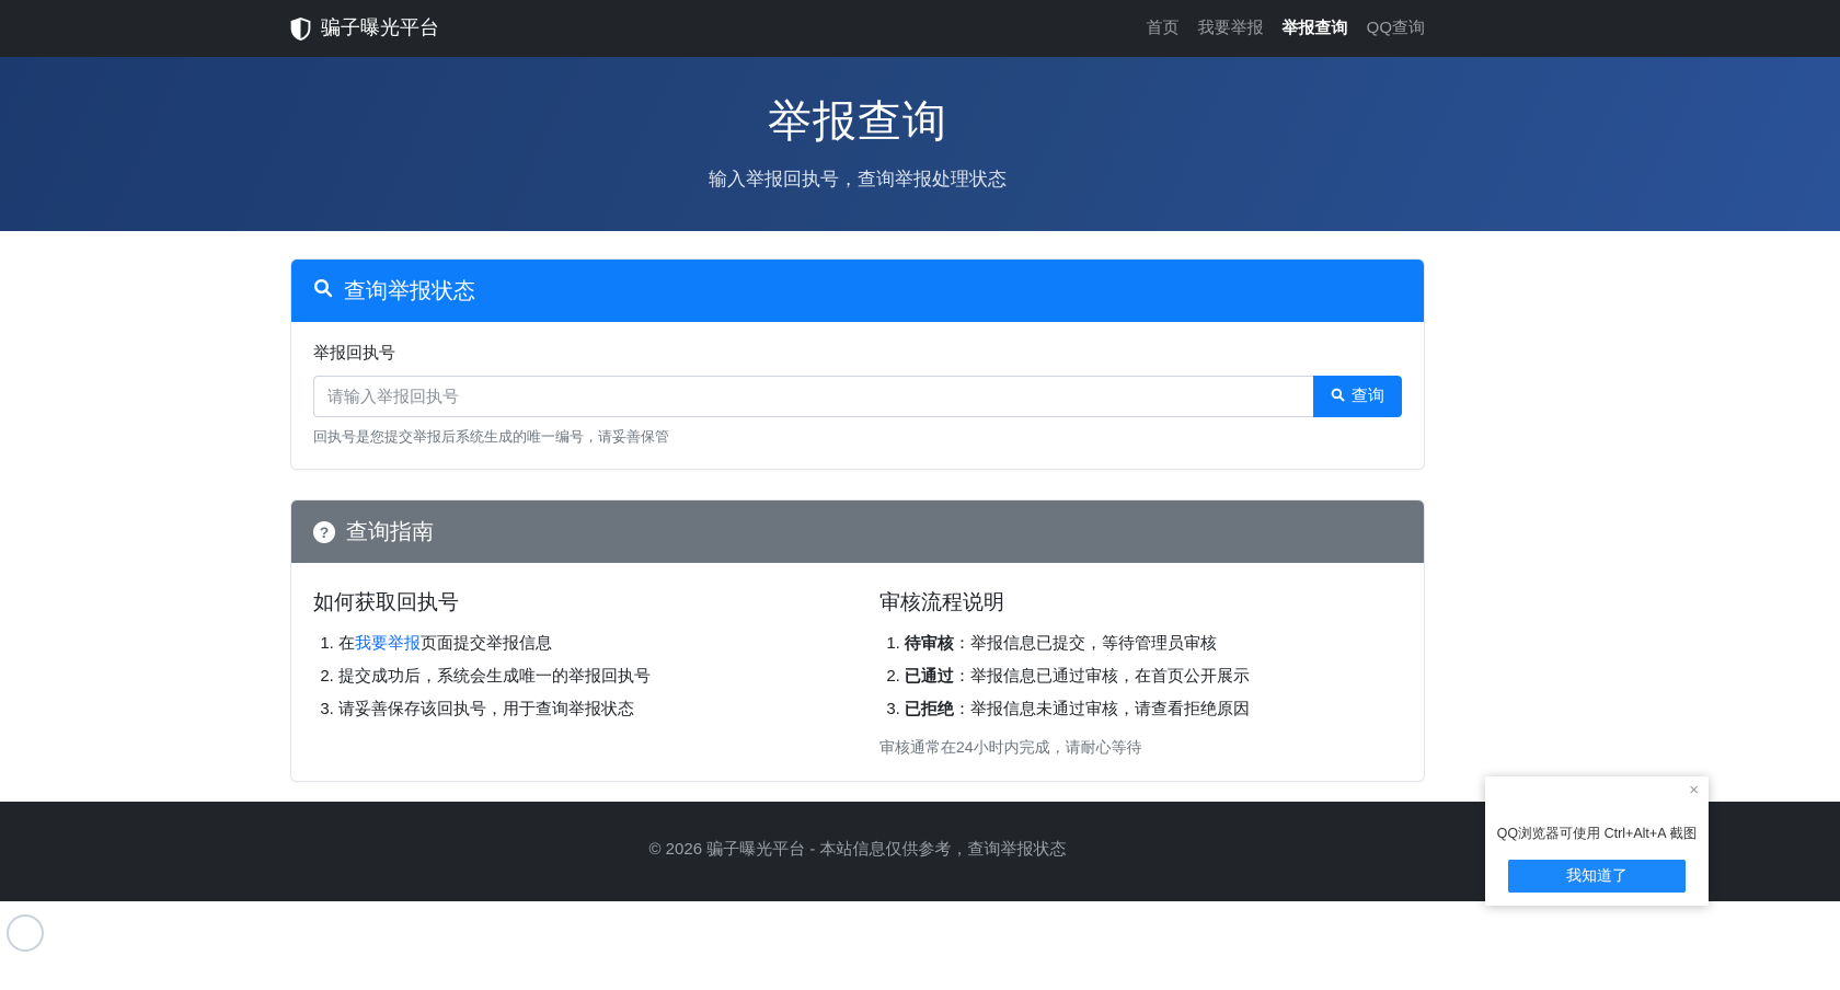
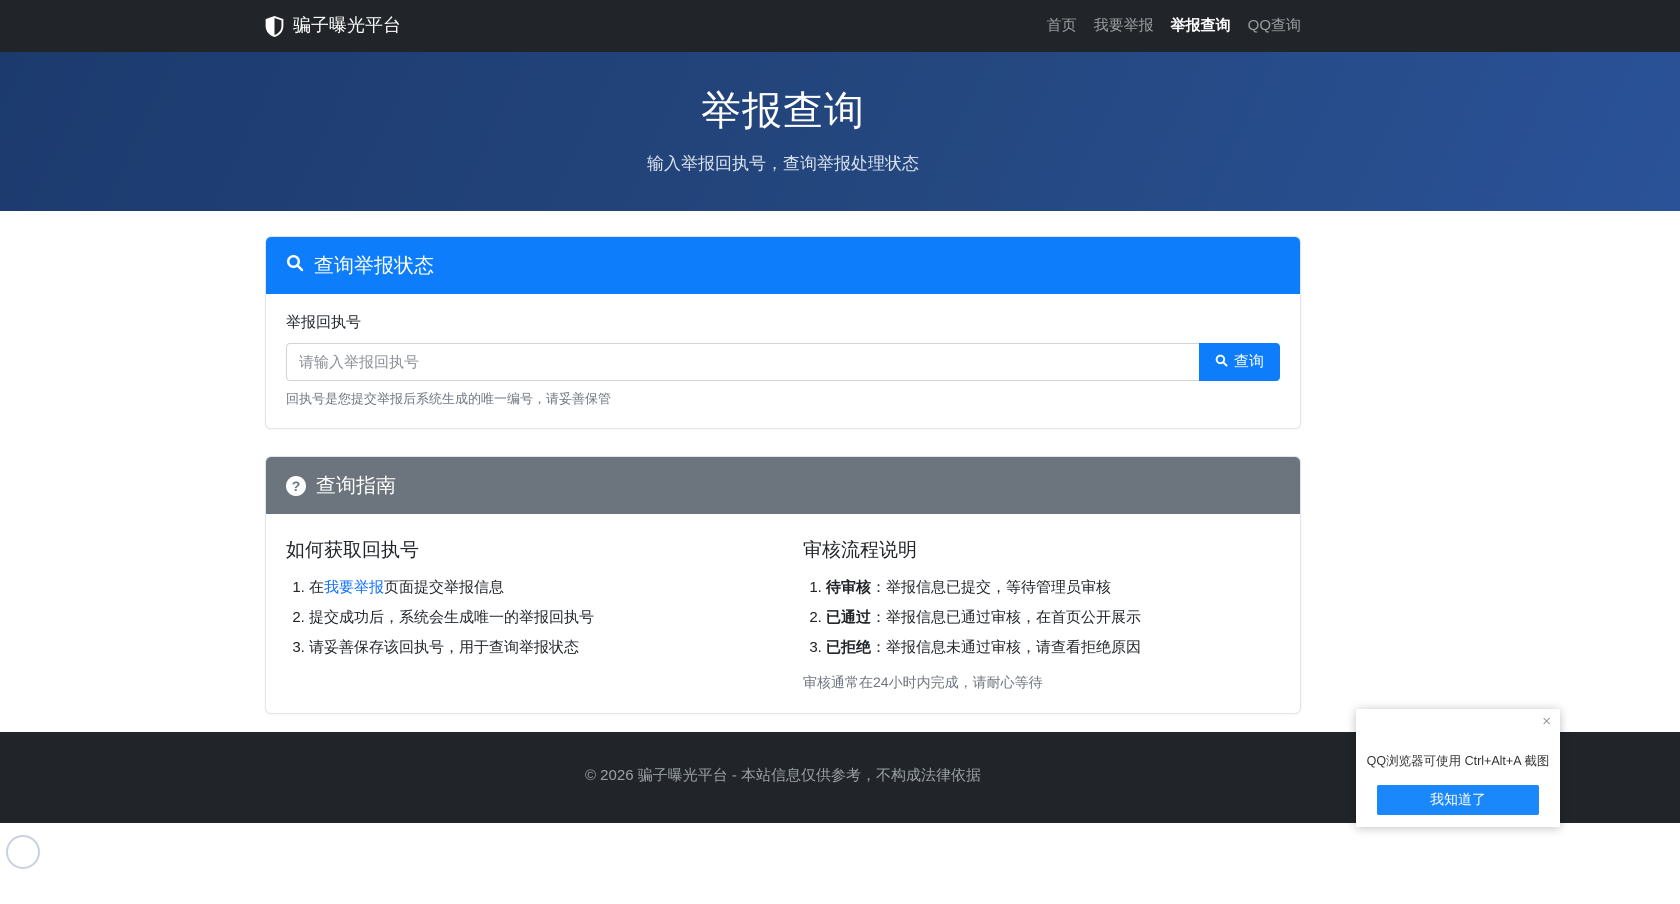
  骗子曝光平台
  首页
  我要举报
  举报查询
  QQ查询
  举报查询
  输入举报回执号，查询举报处理状态
  查询举报状态
  举报回执号
  请输入举报回执号
  查询
  回执号是您提交举报后系统生成的唯一编号，请妥善保管
  ?
  查询指南
  如何获取回执号
  在我要举报页面提交举报信息
  提交成功后，系统会生成唯一的举报回执号
  请妥善保存该回执号，用于查询举报状态
  审核流程说明
  待审核：举报信息已提交，等待管理员审核
  已通过：举报信息已通过审核，在首页公开展示
  已拒绝：举报信息未通过审核，请查看拒绝原因
  审核通常在24小时内完成，请耐心等待
- © 2026 骗子曝光平台 - 本站信息仅供参考，查询举报状态
+ © 2026 骗子曝光平台 - 本站信息仅供参考，不构成法律依据
  ×
  QQ浏览器可使用 Ctrl+Alt+A 截图
  我知道了
